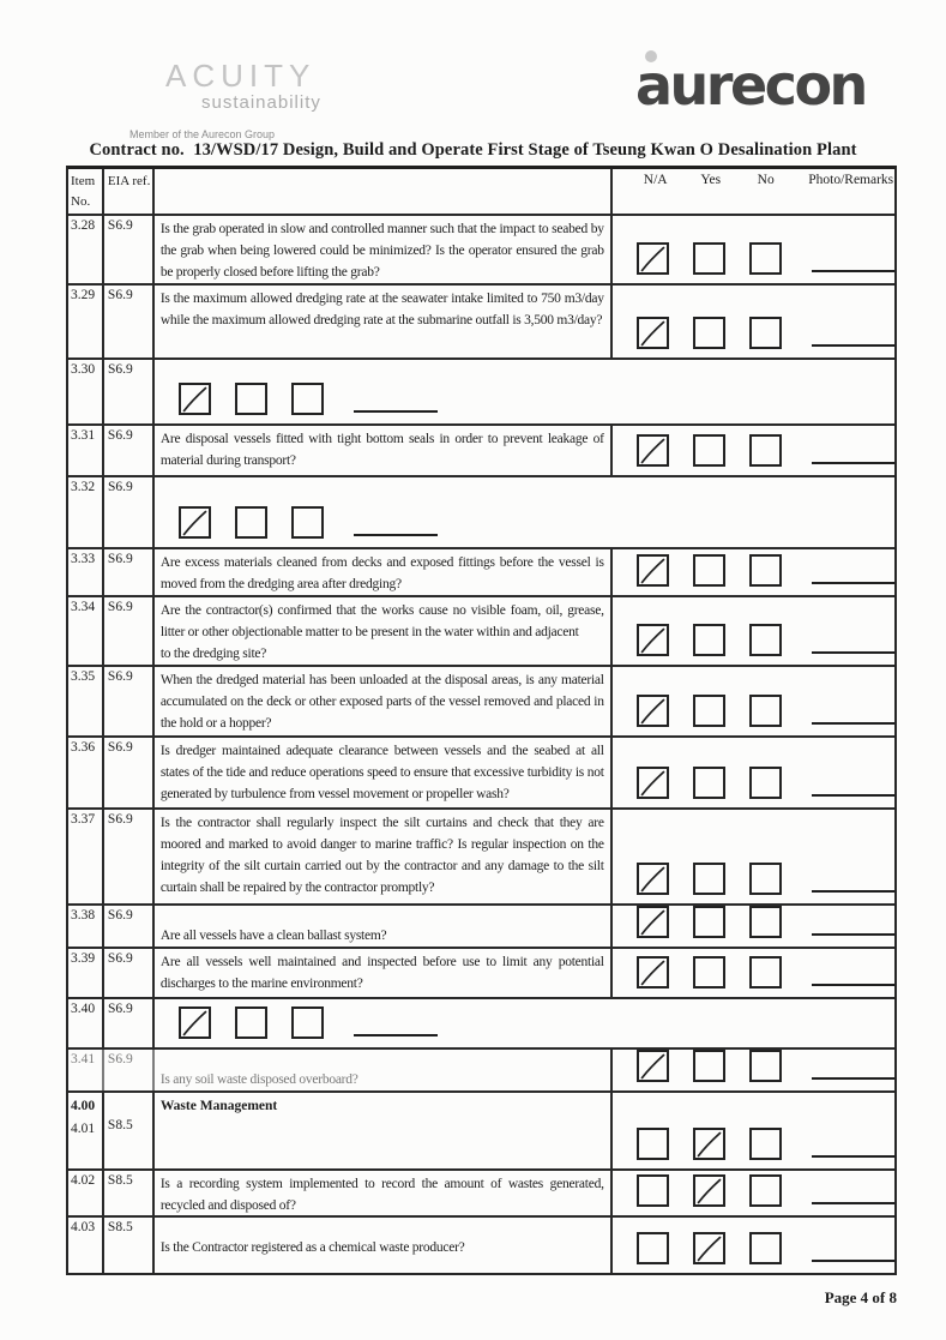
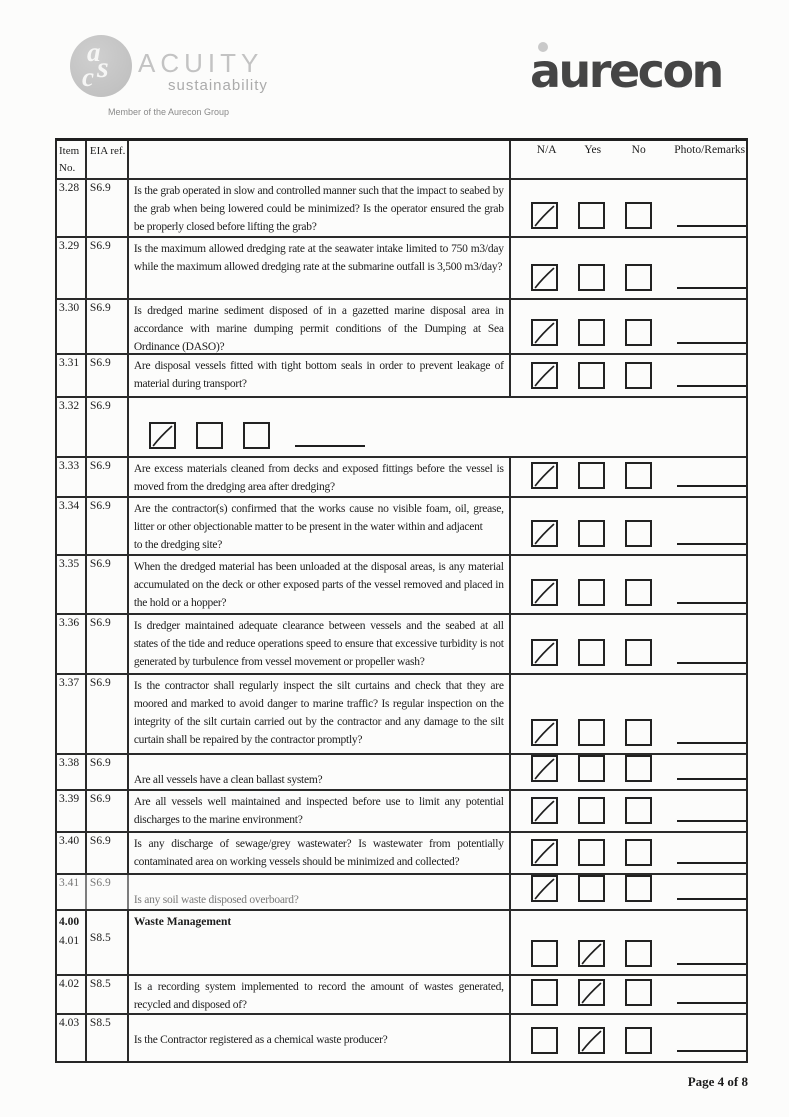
+ a
+ s
+ c
  ACUITY
  sustainability
  Member of the Aurecon Group
  aurecon
- Contract no. 13/WSD/17 Design, Build and Operate First Stage of Tseung Kwan O Desalination Plant
  Item
  No.
  EIA ref.
  N/A
  Yes
  No
  Photo/Remarks
  3.28
  S6.9
  Is the grab operated in slow and controlled manner such that the impact to seabed by the grab when being lowered could be minimized? Is the operator ensured the grab be properly closed before lifting the grab?
  3.29
  S6.9
  Is the maximum allowed dredging rate at the seawater intake limited to 750 m3/day while the maximum allowed dredging rate at the submarine outfall is 3,500 m3/day?
  3.30
  S6.9
+ Is dredged marine sediment disposed of in a gazetted marine disposal area in accordance with marine dumping permit conditions of the Dumping at Sea Ordinance (DASO)?
  3.31
  S6.9
  Are disposal vessels fitted with tight bottom seals in order to prevent leakage of material during transport?
  3.32
  S6.9
  3.33
  S6.9
  Are excess materials cleaned from decks and exposed fittings before the vessel is moved from the dredging area after dredging?
  3.34
  S6.9
  Are the contractor(s) confirmed that the works cause no visible foam, oil, grease, litter or other objectionable matter to be present in the water within and adjacent
  to the dredging site?
  3.35
  S6.9
  When the dredged material has been unloaded at the disposal areas, is any material accumulated on the deck or other exposed parts of the vessel removed and placed in the hold or a hopper?
  3.36
  S6.9
  Is dredger maintained adequate clearance between vessels and the seabed at all states of the tide and reduce operations speed to ensure that excessive turbidity is not generated by turbulence from vessel movement or propeller wash?
  3.37
  S6.9
  Is the contractor shall regularly inspect the silt curtains and check that they are moored and marked to avoid danger to marine traffic? Is regular inspection on the integrity of the silt curtain carried out by the contractor and any damage to the silt curtain shall be repaired by the contractor promptly?
  3.38
  S6.9
  Are all vessels have a clean ballast system?
  3.39
  S6.9
  Are all vessels well maintained and inspected before use to limit any potential discharges to the marine environment?
  3.40
  S6.9
+ Is any discharge of sewage/grey wastewater? Is wastewater from potentially contaminated area on working vessels should be minimized and collected?
  3.41
  S6.9
  Is any soil waste disposed overboard?
  4.00
  4.01
  S8.5
  Waste Management
  4.02
  S8.5
  Is a recording system implemented to record the amount of wastes generated, recycled and disposed of?
  4.03
  S8.5
  Is the Contractor registered as a chemical waste producer?
  Page 4 of 8
